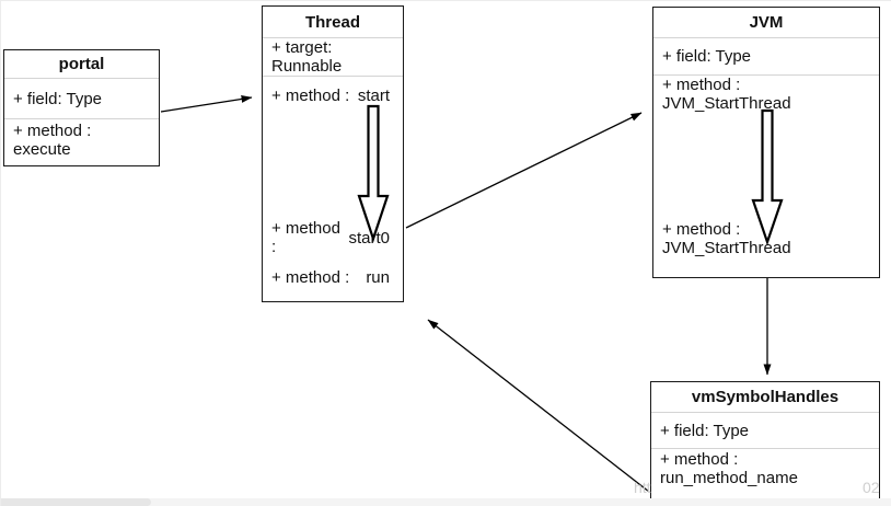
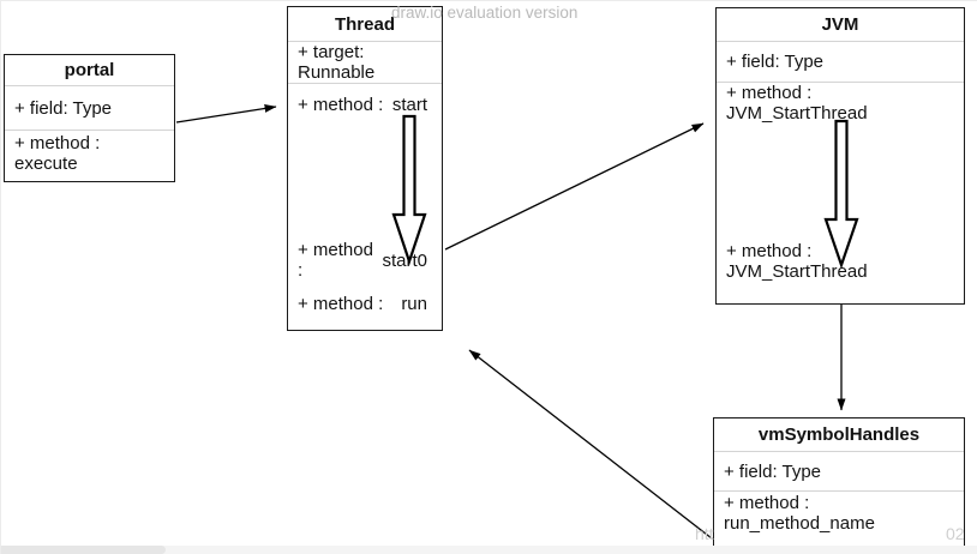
+ draw.io evaluation version
  portal
  + field: Type
  + method : execute
  Thread
  + target: Runnable
  + method :
  start
  + method :
  stat0
  + method :
  run
  JVM
  + field: Type
  + method : JVM_StartThread
  + method : JVM_StartThread
  vmSymbolHandles
  + field: Type
  + method : run_method_name
  htt
  02
